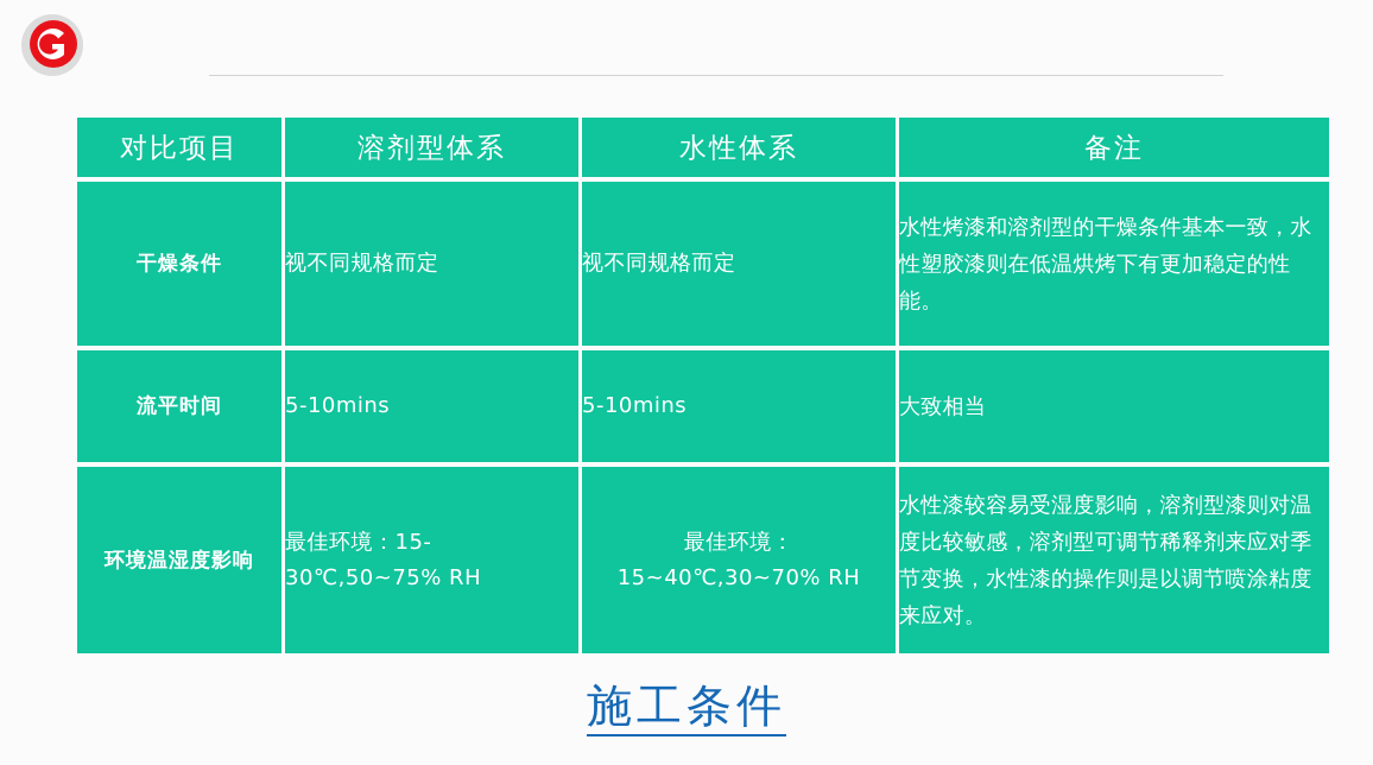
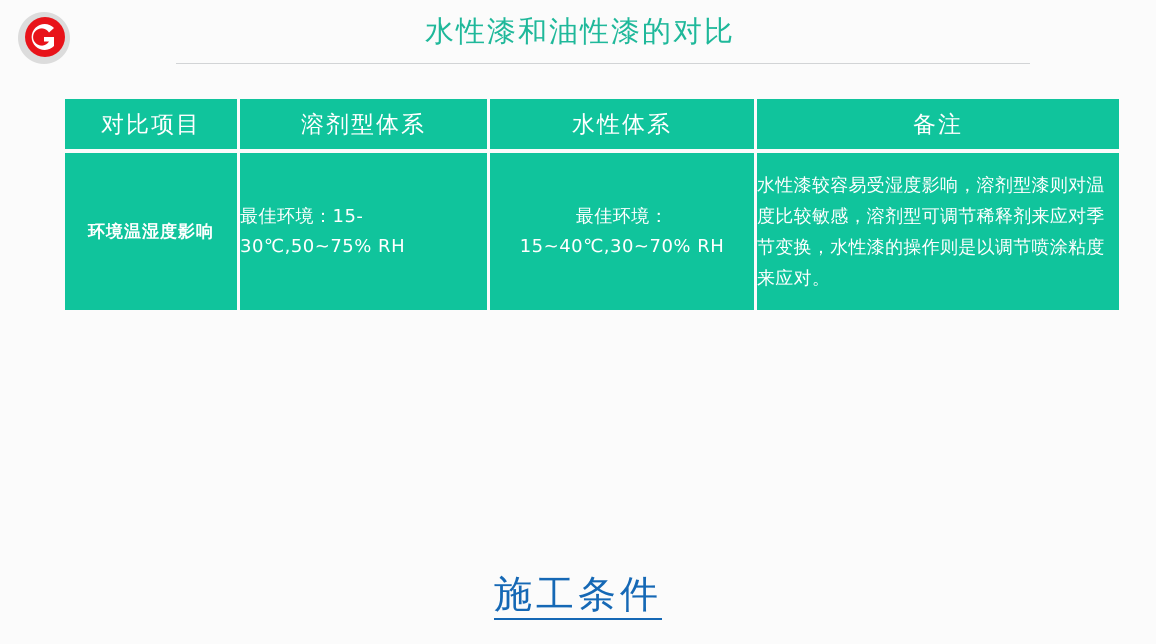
+ 水性漆和油性漆的对比
  对比项目	溶剂型体系	水性体系	备注
- 干燥条件	视不同规格而定	视不同规格而定	水性烤漆和溶剂型的干燥条件基本一致，水性塑胶漆则在低温烘烤下有更加稳定的性能。
- 流平时间	5-10mins	5-10mins	大致相当
  环境温湿度影响	最佳环境：15-30℃,50~75% RH	最佳环境： 15~40℃,30~70% RH	水性漆较容易受湿度影响，溶剂型漆则对温度比较敏感，溶剂型可调节稀释剂来应对季节变换，水性漆的操作则是以调节喷涂粘度来应对。
  施工条件
